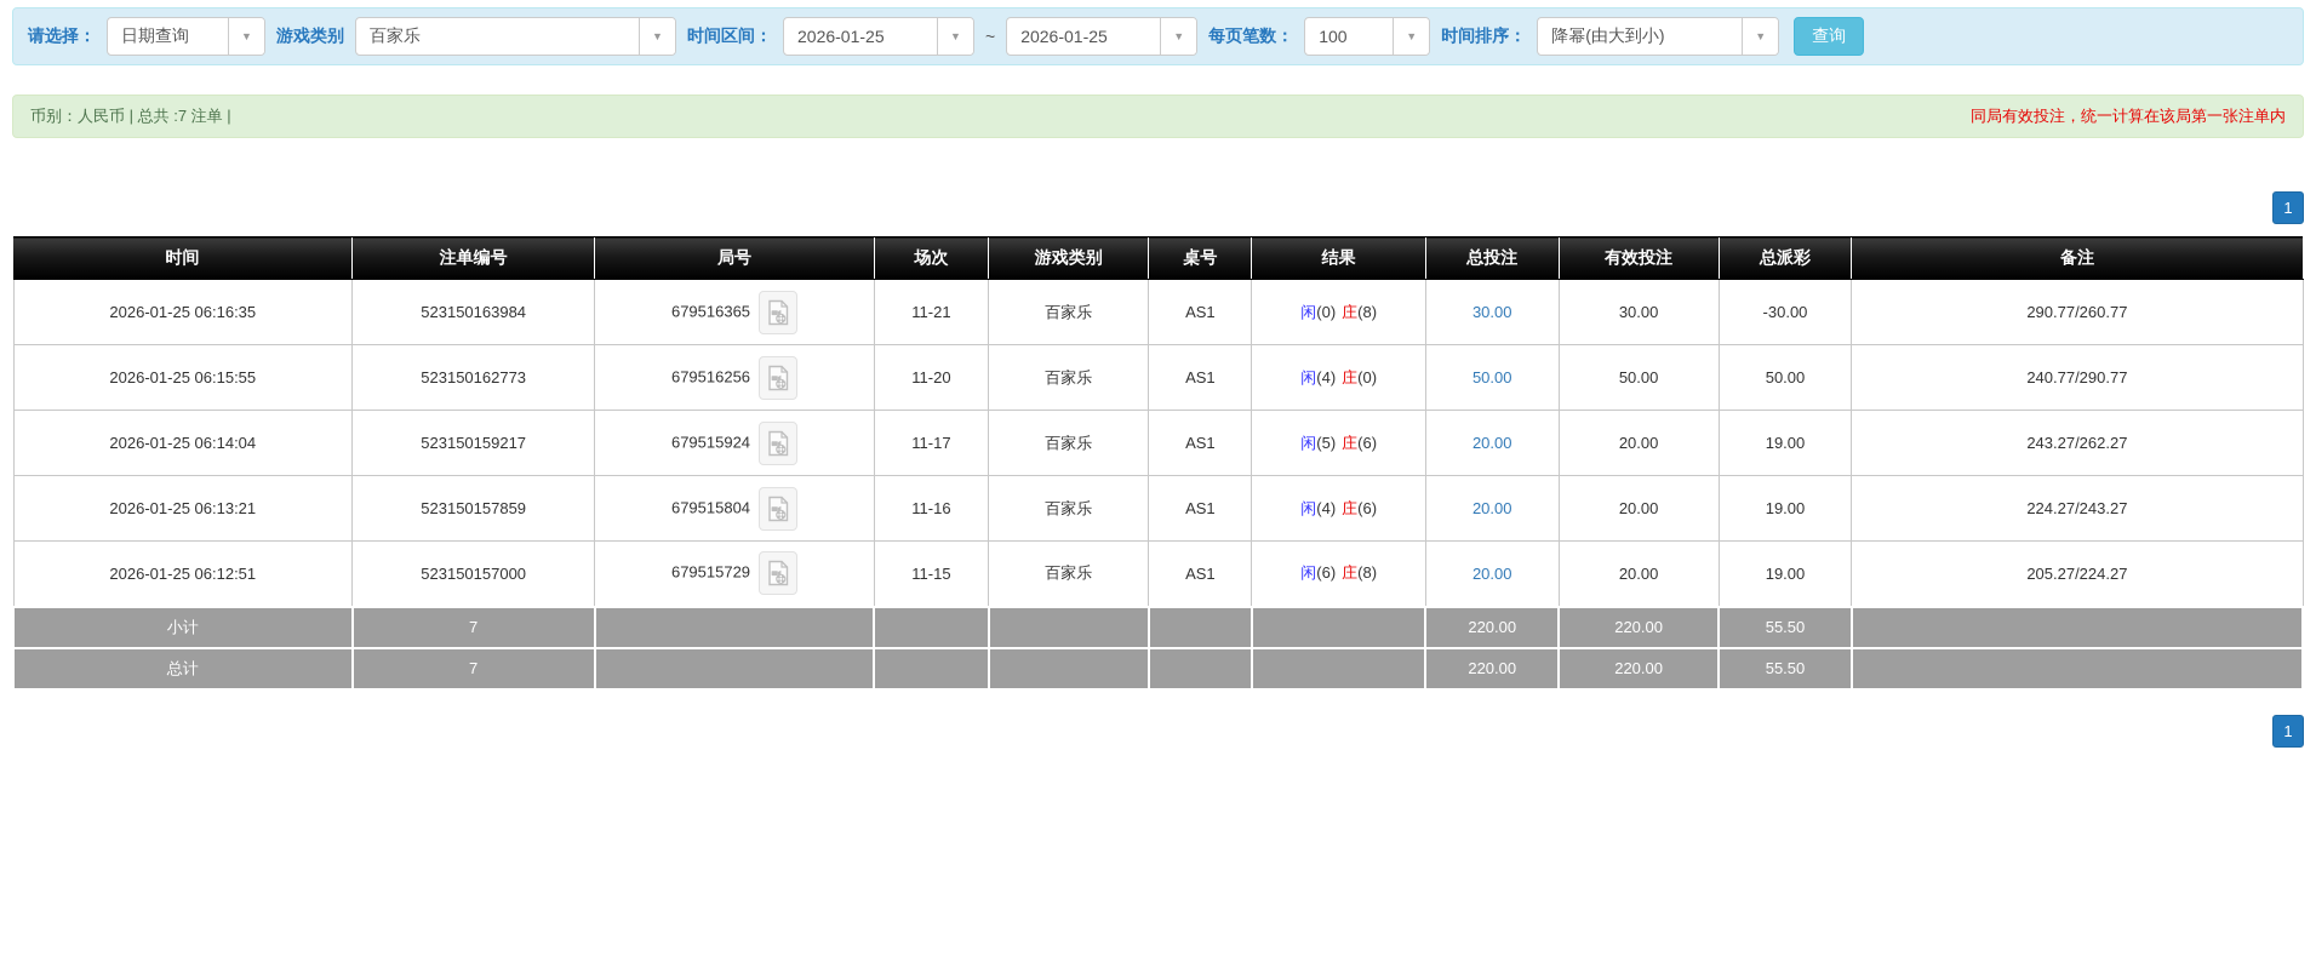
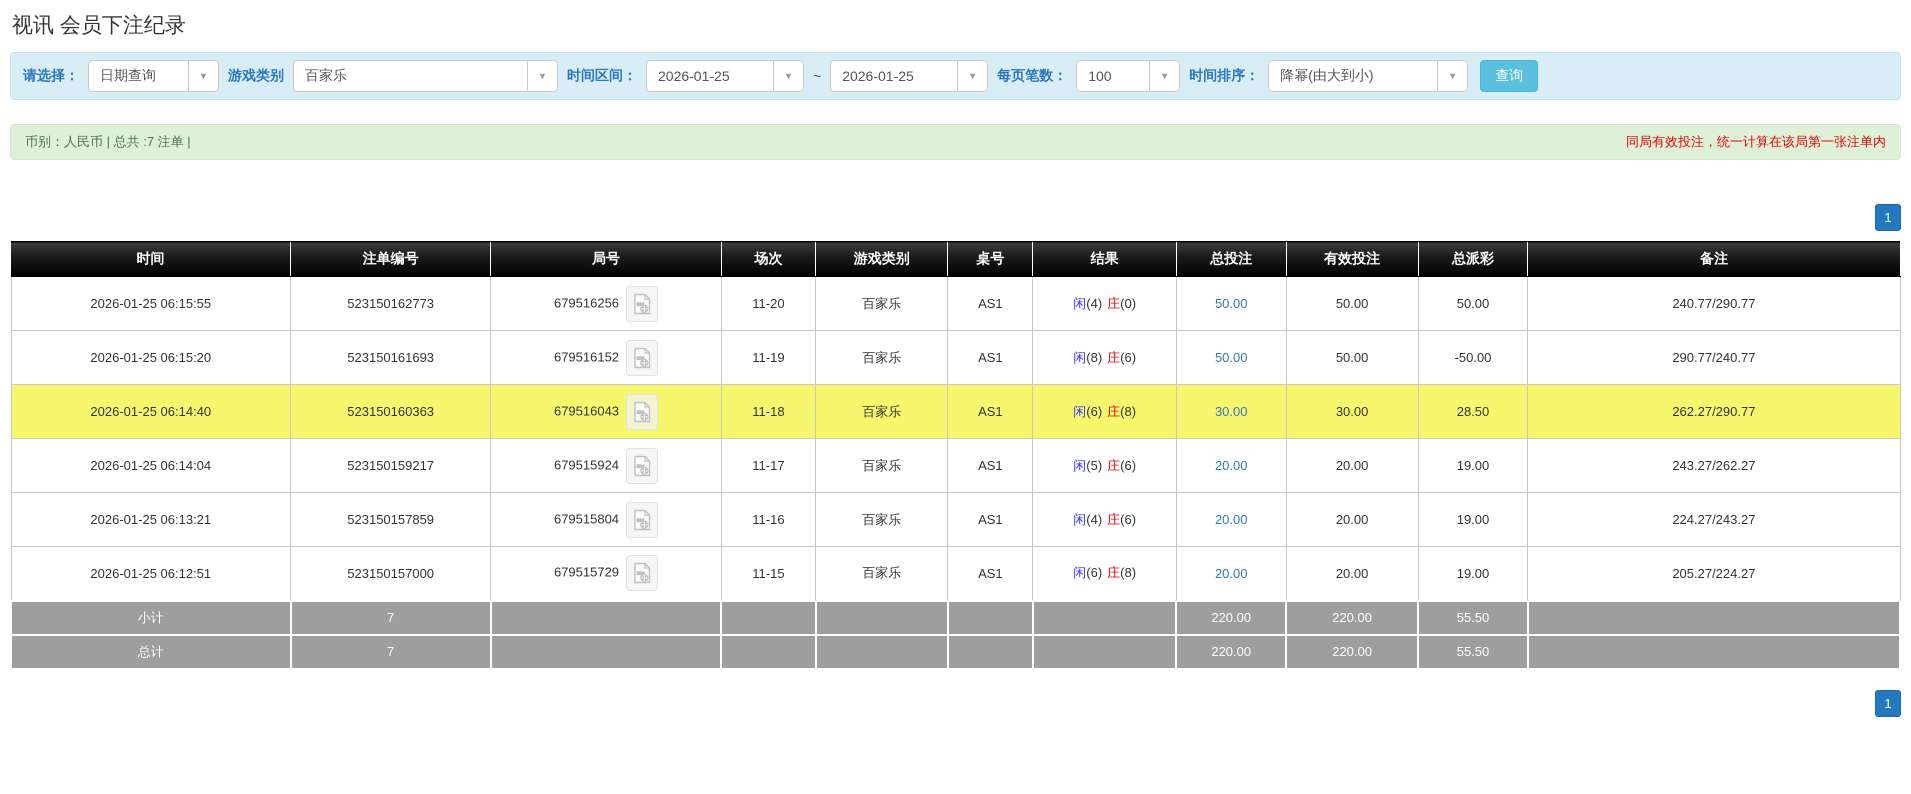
+ 视讯 会员下注纪录
  请选择：
  日期查询
  ▼
  游戏类别
  百家乐
  ▼
  时间区间：
  2026-01-25
  ▼
  ~
  2026-01-25
  ▼
  每页笔数：
  100
  ▼
  时间排序：
  降幂(由大到小)
  ▼
  查询
  币别：人民币 | 总共 :7 注单 |
  同局有效投注，统一计算在该局第一张注单内
  1
  时间	注单编号	局号	场次	游戏类别	桌号	结果	总投注	有效投注	总派彩	备注
- 2026-01-25 06:16:35	523150163984	679516365	11-21	百家乐	AS1	闲(0) 庄(8)	30.00	30.00	-30.00	290.77/260.77
  2026-01-25 06:15:55	523150162773	679516256	11-20	百家乐	AS1	闲(4) 庄(0)	50.00	50.00	50.00	240.77/290.77
+ 2026-01-25 06:15:20	523150161693	679516152	11-19	百家乐	AS1	闲(8) 庄(6)	50.00	50.00	-50.00	290.77/240.77
+ 2026-01-25 06:14:40	523150160363	679516043	11-18	百家乐	AS1	闲(6) 庄(8)	30.00	30.00	28.50	262.27/290.77
  2026-01-25 06:14:04	523150159217	679515924	11-17	百家乐	AS1	闲(5) 庄(6)	20.00	20.00	19.00	243.27/262.27
  2026-01-25 06:13:21	523150157859	679515804	11-16	百家乐	AS1	闲(4) 庄(6)	20.00	20.00	19.00	224.27/243.27
  2026-01-25 06:12:51	523150157000	679515729	11-15	百家乐	AS1	闲(6) 庄(8)	20.00	20.00	19.00	205.27/224.27
  小计	7						220.00	220.00	55.50
  总计	7						220.00	220.00	55.50
  1
